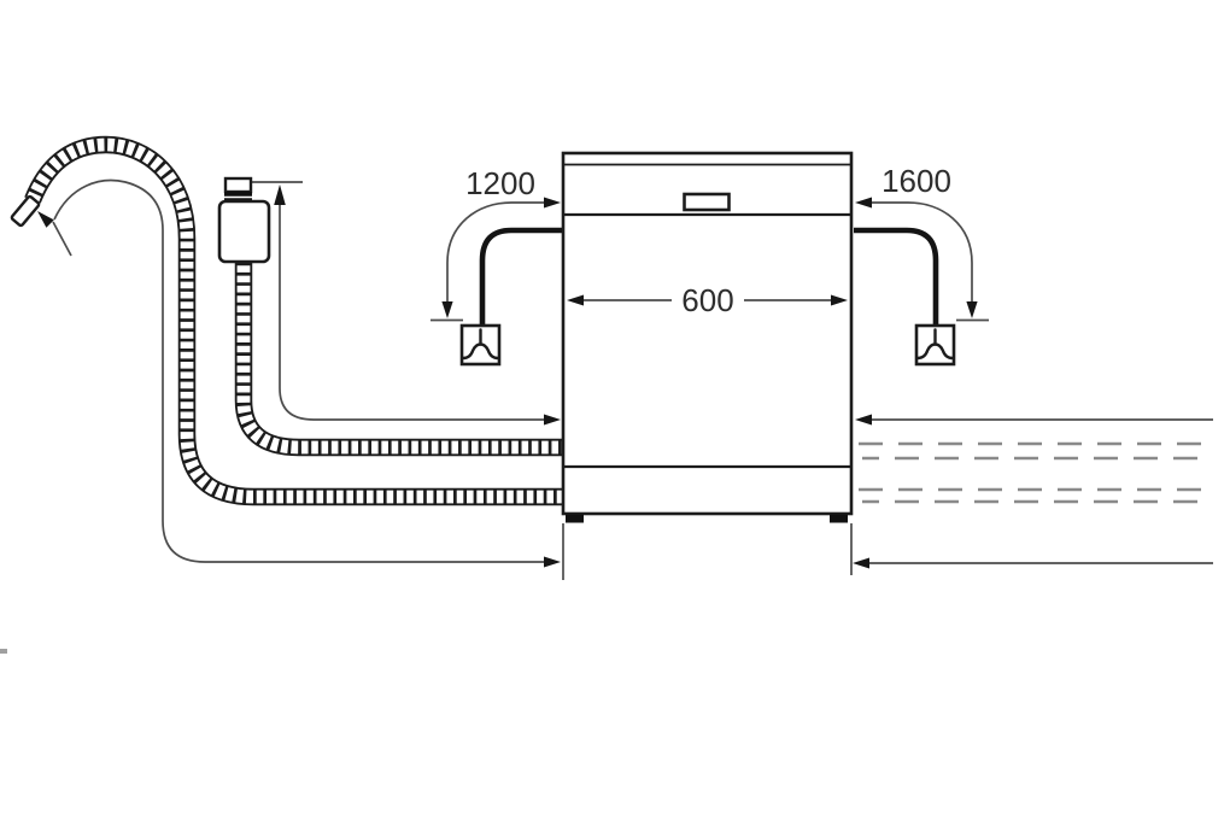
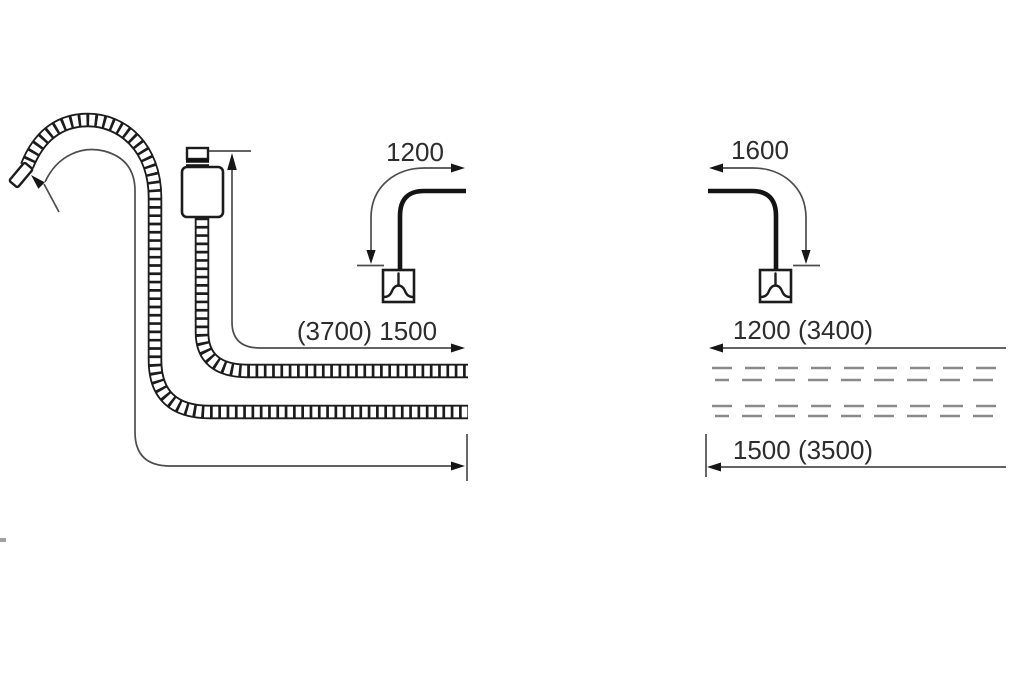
- 600
  1200
  1600
+ (3700) 1500
+ 1200 (3400)
+ 1500 (3500)
